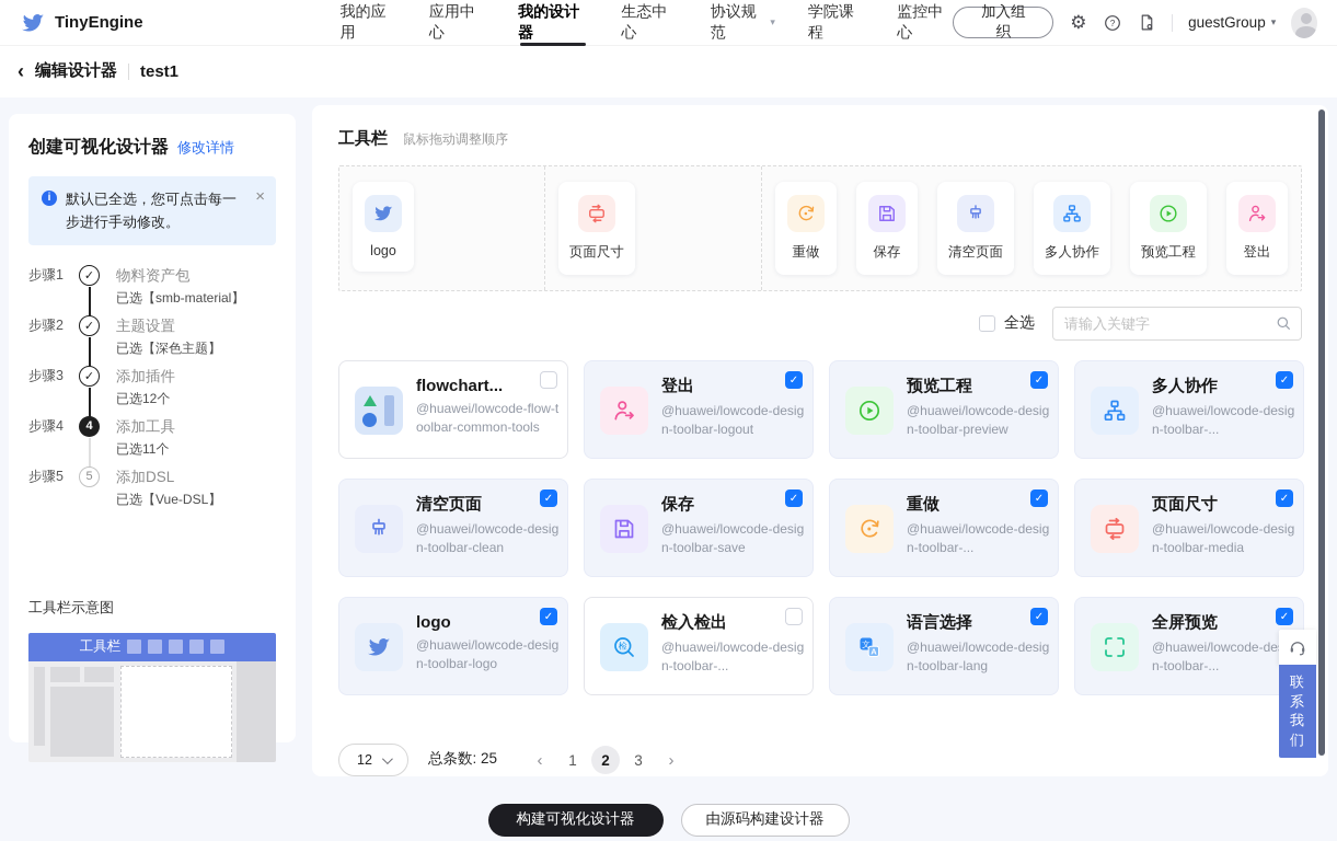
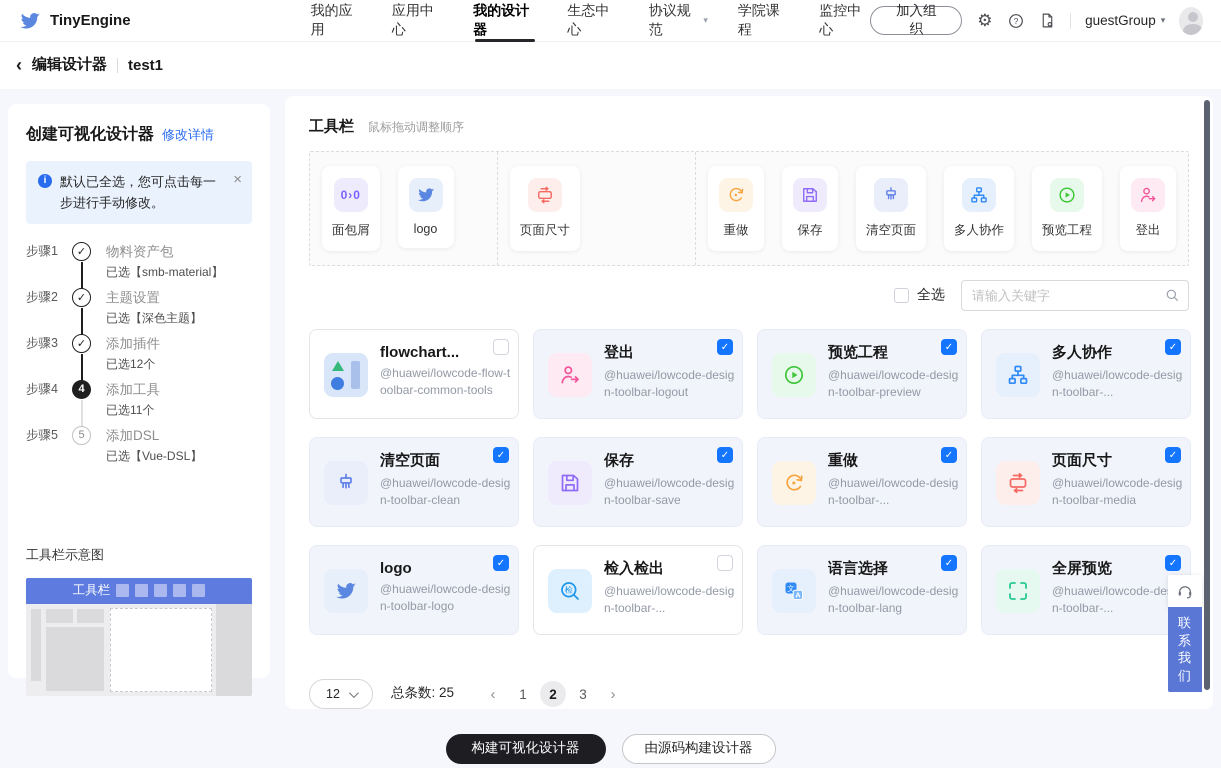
  TinyEngine
  我的应用
  应用中心
  我的设计器
  生态中心
  协议规范
  ▾
  学院课程
  监控中心
  加入组织
  ⚙
  guestGroup
  ▾
  ‹
  编辑设计器
  test1
  创建可视化设计器
  修改详情
  i
  默认已全选，您可点击每一步进行手动修改。
  ×
  步骤1
  ✓
  物料资产包
  已选【smb-material】
  步骤2
  ✓
  主题设置
  已选【深色主题】
  步骤3
  ✓
  添加插件
  已选12个
  步骤4
  4
  添加工具
  已选11个
  步骤5
  5
  添加DSL
  已选【Vue-DSL】
  工具栏示意图
  工具栏
  工具栏
  鼠标拖动调整顺序
+ 0›0
+ 面包屑
  logo
  页面尺寸
  重做
  保存
  清空页面
  多人协作
  预览工程
  登出
  全选
  请输入关键字
  flowchart...
  @huawei/lowcode-flow-toolbar-common-tools
  登出
  @huawei/lowcode-design-toolbar-logout
  ✓
  预览工程
  @huawei/lowcode-design-toolbar-preview
  ✓
  多人协作
  @huawei/lowcode-design-toolbar-...
  ✓
  清空页面
  @huawei/lowcode-design-toolbar-clean
  ✓
  保存
  @huawei/lowcode-design-toolbar-save
  ✓
  重做
  @huawei/lowcode-design-toolbar-...
  ✓
  页面尺寸
  @huawei/lowcode-design-toolbar-media
  ✓
  logo
  @huawei/lowcode-design-toolbar-logo
  ✓
  检入检出
  @huawei/lowcode-design-toolbar-...
  语言选择
  @huawei/lowcode-design-toolbar-lang
  ✓
  全屏预览
  @huawei/lowcode-den-toolbar-...
  ✓
  12
  总条数: 25
  ‹
  1
  2
  3
  ›
  构建可视化设计器
  由源码构建设计器
  联
  系
  我
  们
